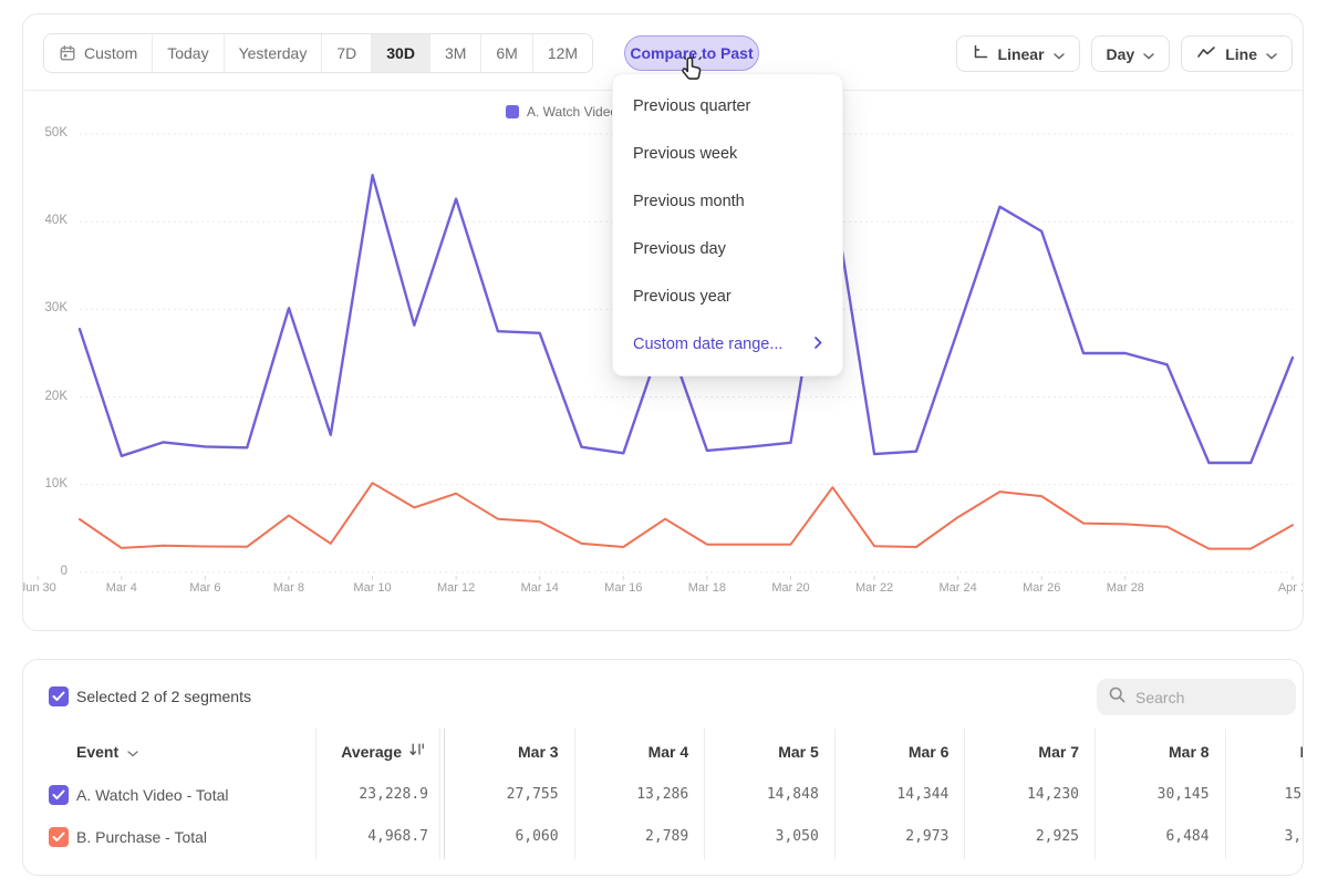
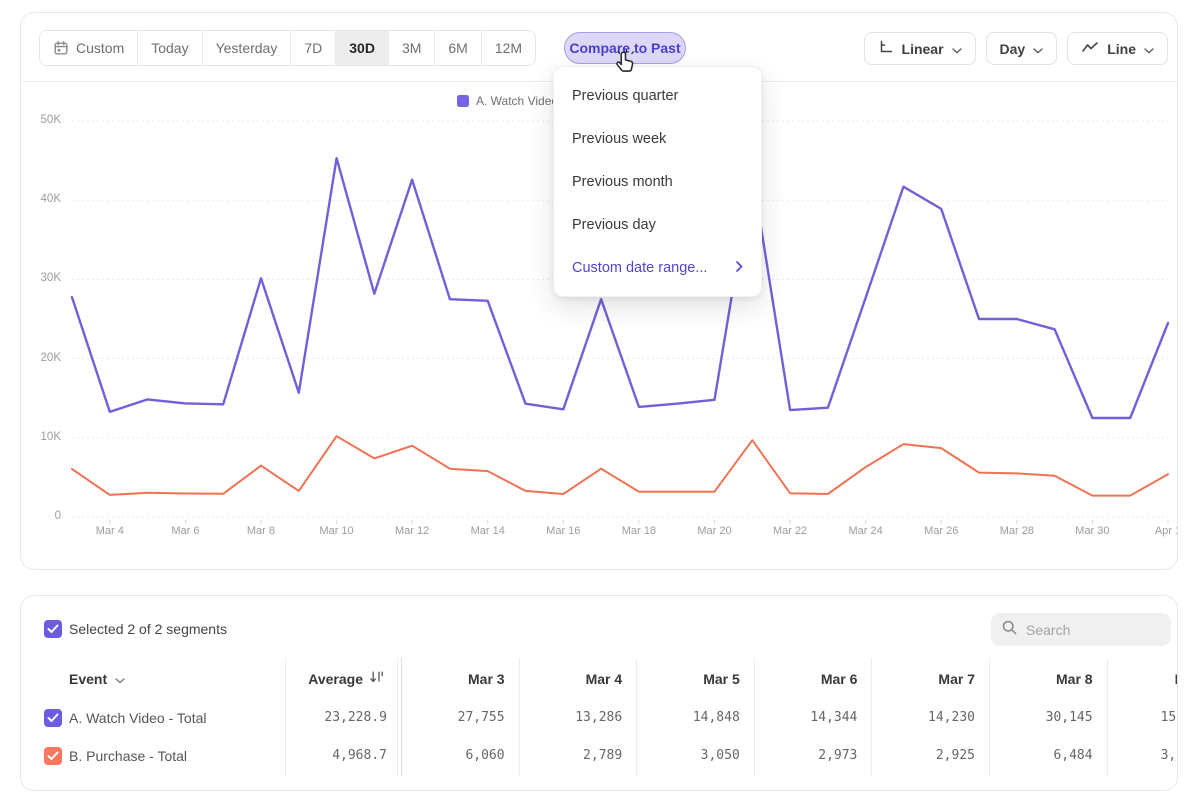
  Custom
  Today
  Yesterday
  7D
  30D
  3M
  6M
  12M
  Compare to Past
  Linear
  Day
  Line
  A. Watch Vide
  0
  10K
  20K
  30K
  40K
  50K
  Mar 4
  Mar 6
  Mar 8
  Mar 10
  Mar 12
  Mar 14
  Mar 16
  Mar 18
  Mar 20
  Mar 22
  Mar 24
  Mar 26
  Mar 28
- Jun 30
+ Mar 30
  Apr
  Selected 2 of 2 segments
  Search
  Event
  Average
  Mar 3
  Mar 4
  Mar 5
  Mar 6
  Mar 7
  Mar 8
  A. Watch Video - Total
  23,228.9
  27,755
  13,286
  14,848
  14,344
  14,230
  30,145
  B. Purchase - Total
  4,968.7
  6,060
  2,789
  3,050
  2,973
  2,925
  6,484
  3,
  Previous quarter
  Previous week
  Previous month
  Previous day
- Previous year
  Custom date range...
